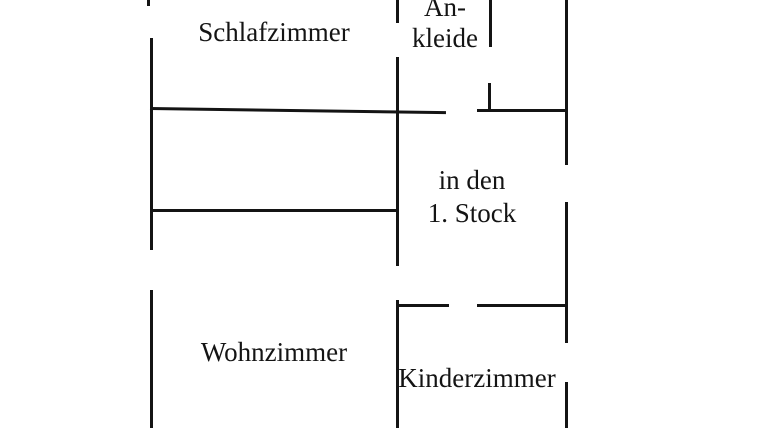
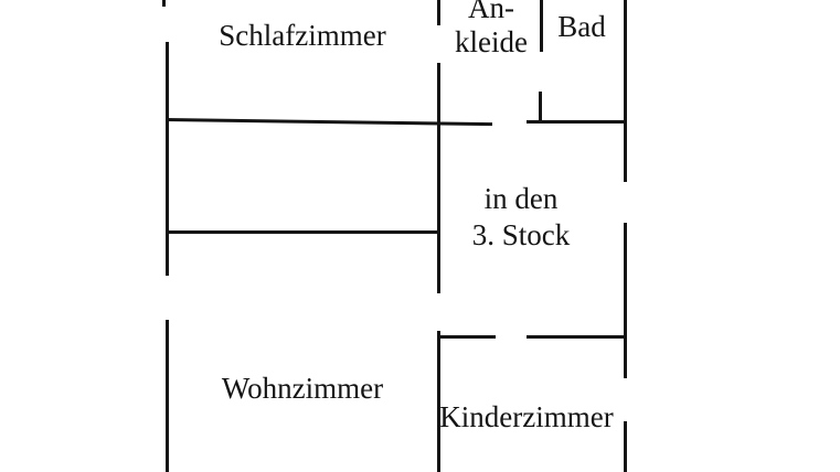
  Schlafzimmer
  An-
  kleide
+ Bad
  in den
- 1. Stock
+ 3. Stock
  Wohnzimmer
  Kinderzimmer
